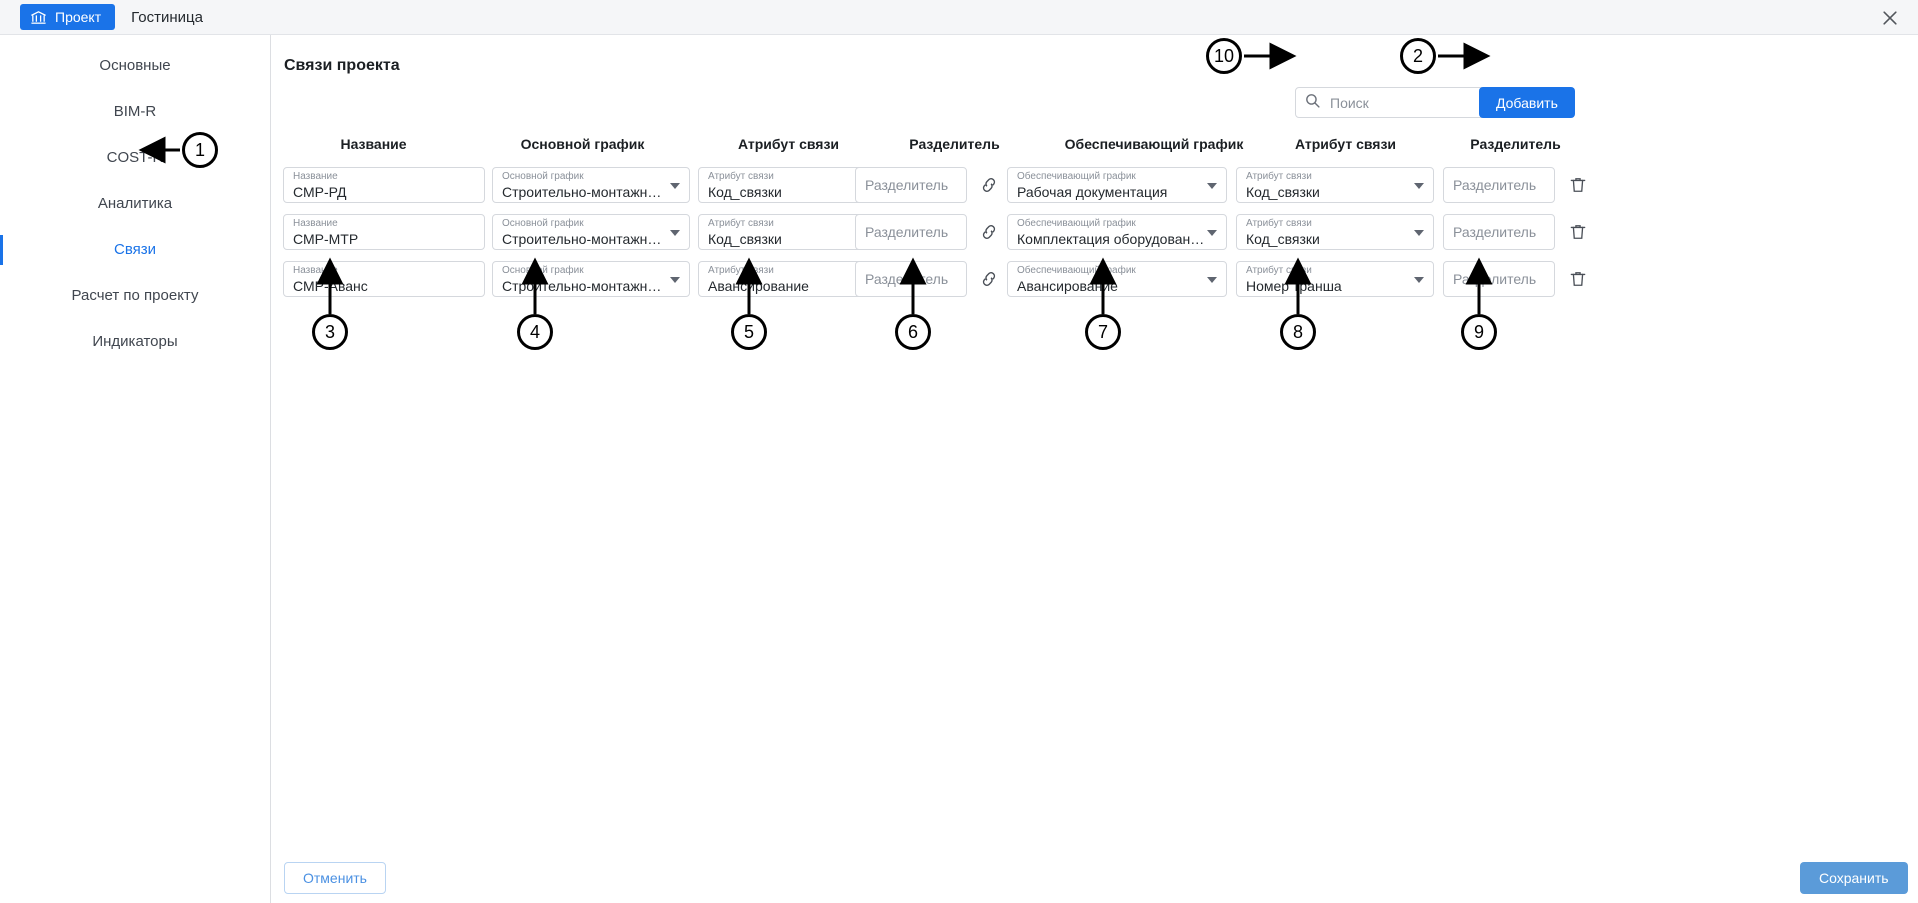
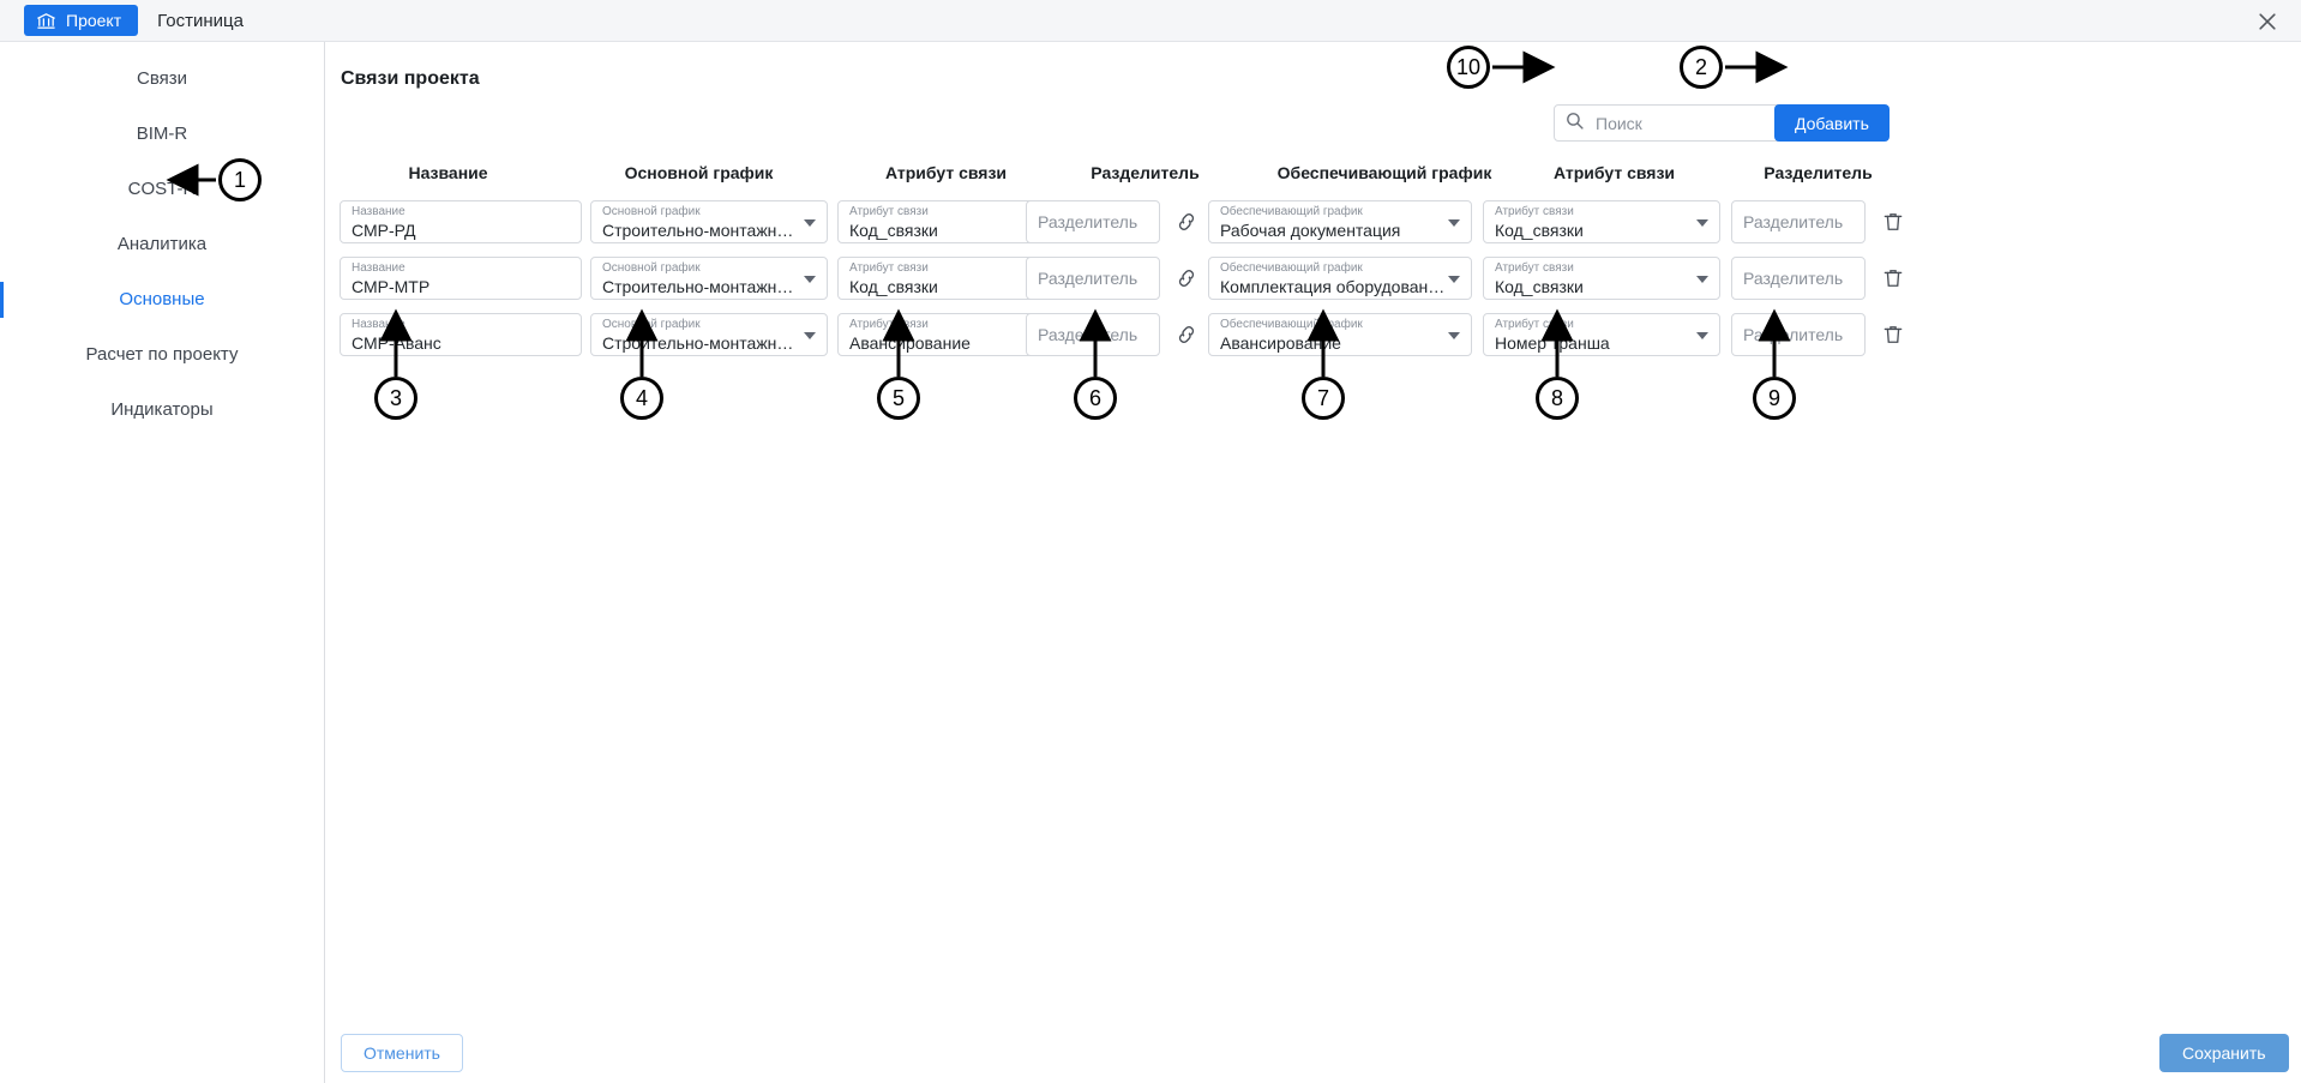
  Проект
  Гостиница
- Основные
+ Связи
  BIM-R
  COST-R
  Аналитика
- Связи
+ Основные
  Расчет по проекту
  Индикаторы
  Связи проекта
  Поиск
  Добавить
  Название
  Основной график
  Атрибут связи
  Разделитель
  Обеспечивающий график
  Атрибут связи
  Разделитель
  Название
  СМР-РД
  Основной график
  Строительно-монтажные
  Атрибут связи
  Код_связки
  Разделитель
  Обеспечивающий график
  Рабочая документация
  Атрибут связи
  Код_связки
  Разделитель
  Название
  СМР-МТР
  Основной график
  Строительно-монтажные
  Атрибут связи
  Код_связки
  Разделитель
  Обеспечивающий график
  Комплектация оборудовани..
  Атрибут связи
  Код_связки
  Разделитель
  Назване
  СМР-Аванс
  Основой график
  Строительно-монтажные
  Атрибут связи
  Авансирование
  Разделитель
  Обеспечивающий график
  Авансирование
  Атрибут свзи
  Номер транша
  Разелитель
  Отменить
  Сохранить
  1
  2
  3
  4
  5
  6
  7
  8
  9
  10
